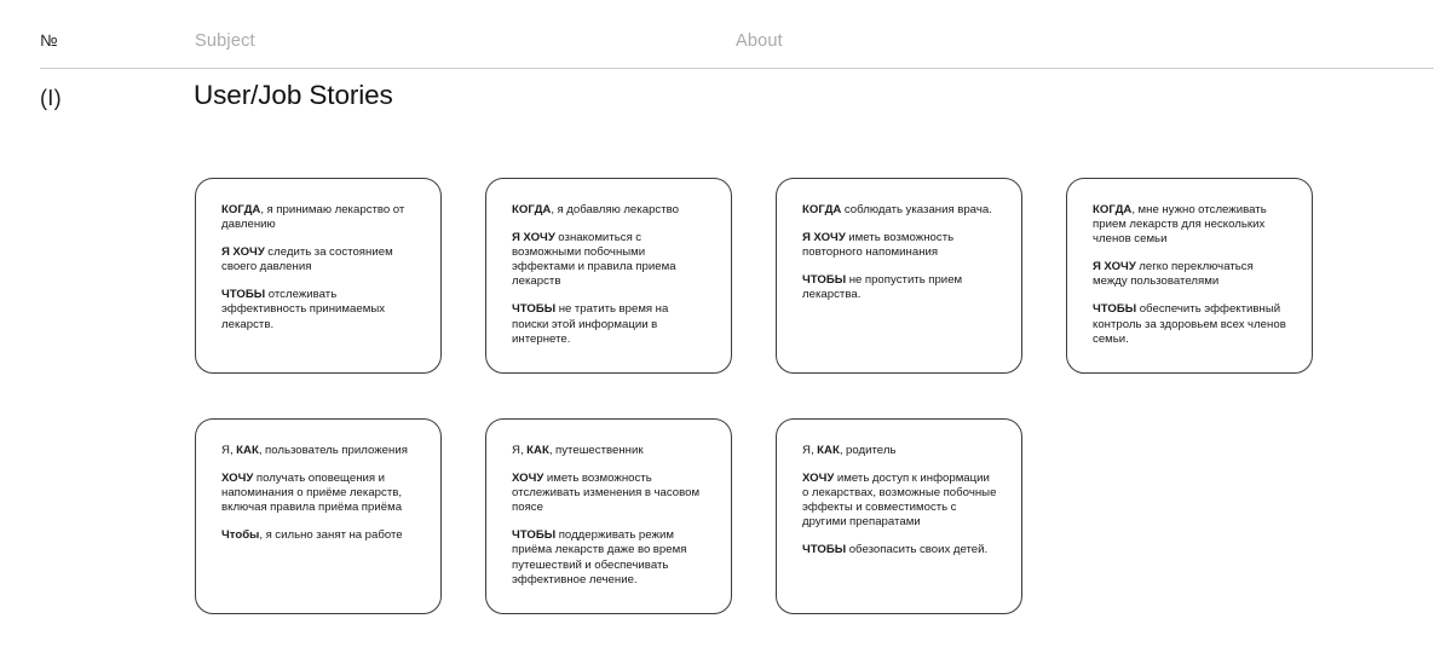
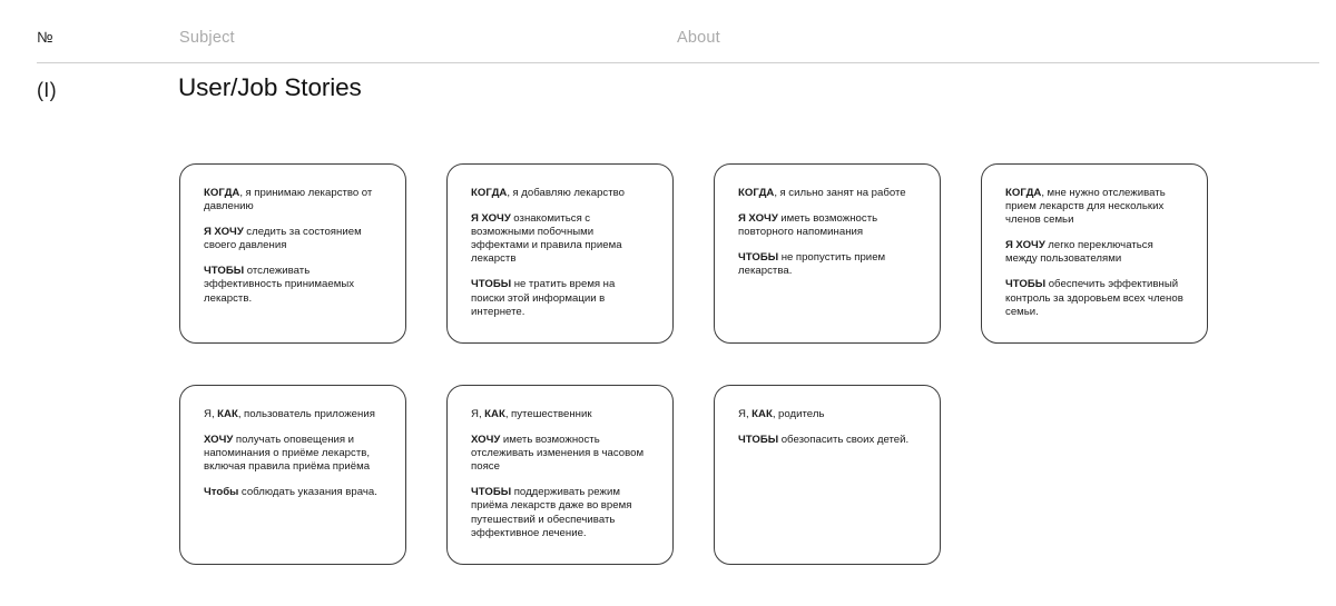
  №
  Subject
  About
  (I)
  User/Job Stories
  КОГДА, я принимаю лекарство от давлению
  Я ХОЧУ следить за состоянием своего давления
  ЧТОБЫ отслеживать эффективность принимаемых лекарств.
  КОГДА, я добавляю лекарство
  Я ХОЧУ ознакомиться с возможными побочными эффектами и правила приема лекарств
  ЧТОБЫ не тратить время на поиски этой информации в интернете.
- КОГДА соблюдать указания врача.
+ КОГДА, я сильно занят на работе
  Я ХОЧУ иметь возможность повторного напоминания
  ЧТОБЫ не пропустить прием лекарства.
  КОГДА, мне нужно отслеживать прием лекарств для нескольких членов семьи
  Я ХОЧУ легко переключаться между пользователями
  ЧТОБЫ обеспечить эффективный контроль за здоровьем всех членов семьи.
  Я, КАК, пользователь приложения
  ХОЧУ получать оповещения и напоминания о приёме лекарств, включая правила приёма приёма
- Чтобы, я сильно занят на работе
+ Чтобы соблюдать указания врача.
  Я, КАК, путешественник
  ХОЧУ иметь возможность отслеживать изменения в часовом поясе
  ЧТОБЫ поддерживать режим приёма лекарств даже во время путешествий и обеспечивать эффективное лечение.
  Я, КАК, родитель
- ХОЧУ иметь доступ к информации о лекарствах, возможные побочные эффекты и совместимость с другими препаратами
  ЧТОБЫ обезопасить своих детей.
